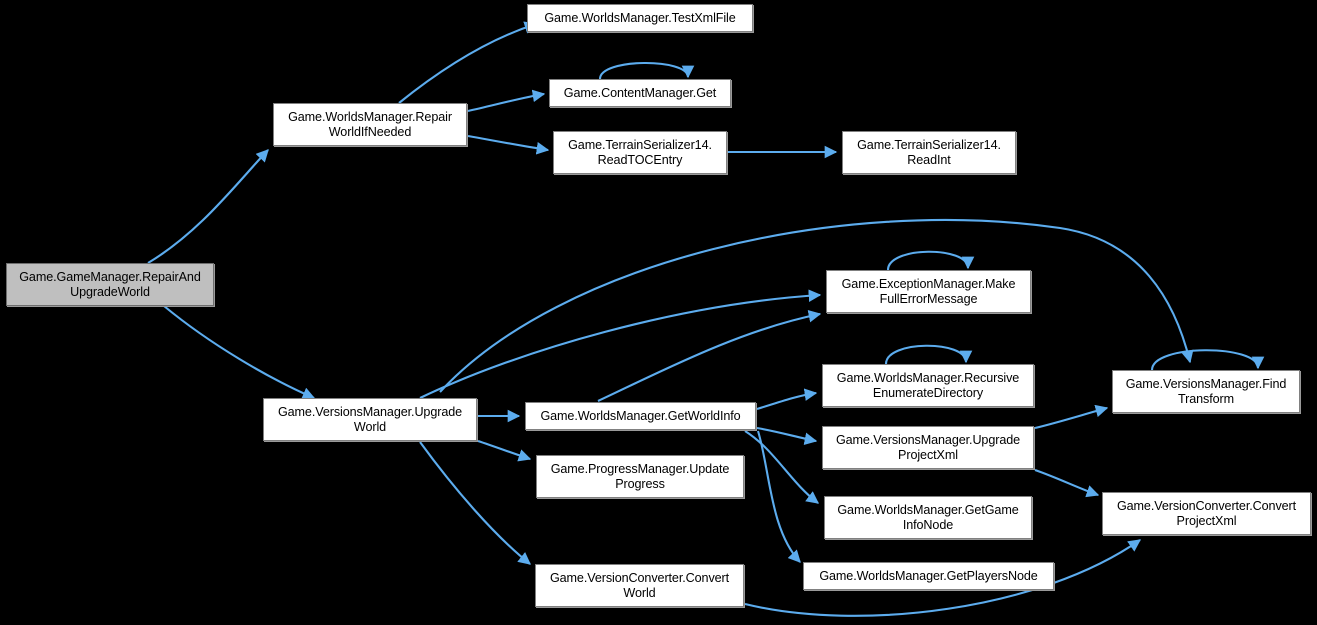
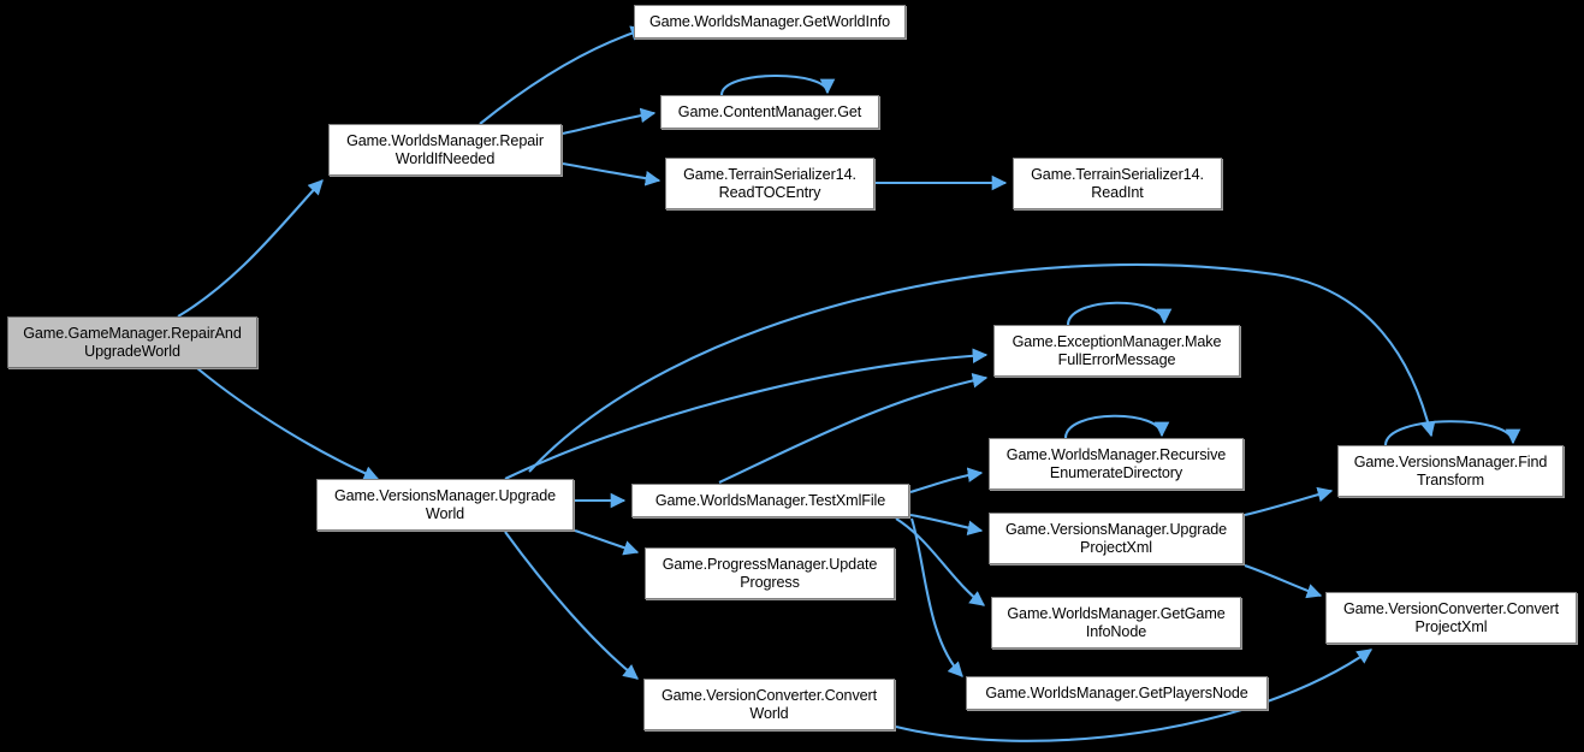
  Game.GameManager.RepairAnd
  UpgradeWorld
  Game.WorldsManager.Repair
  WorldIfNeeded
- Game.WorldsManager.TestXmlFile
+ Game.WorldsManager.GetWorldInfo
  Game.ContentManager.Get
  Game.TerrainSerializer14.
  ReadTOCEntry
  Game.TerrainSerializer14.
  ReadInt
  Game.VersionsManager.Upgrade
  World
- Game.WorldsManager.GetWorldInfo
+ Game.WorldsManager.TestXmlFile
  Game.ProgressManager.Update
  Progress
  Game.VersionConverter.Convert
  World
  Game.ExceptionManager.Make
  FullErrorMessage
  Game.WorldsManager.Recursive
  EnumerateDirectory
  Game.VersionsManager.Upgrade
  ProjectXml
  Game.WorldsManager.GetGame
  InfoNode
  Game.WorldsManager.GetPlayersNode
  Game.VersionsManager.Find
  Transform
  Game.VersionConverter.Convert
  ProjectXml
